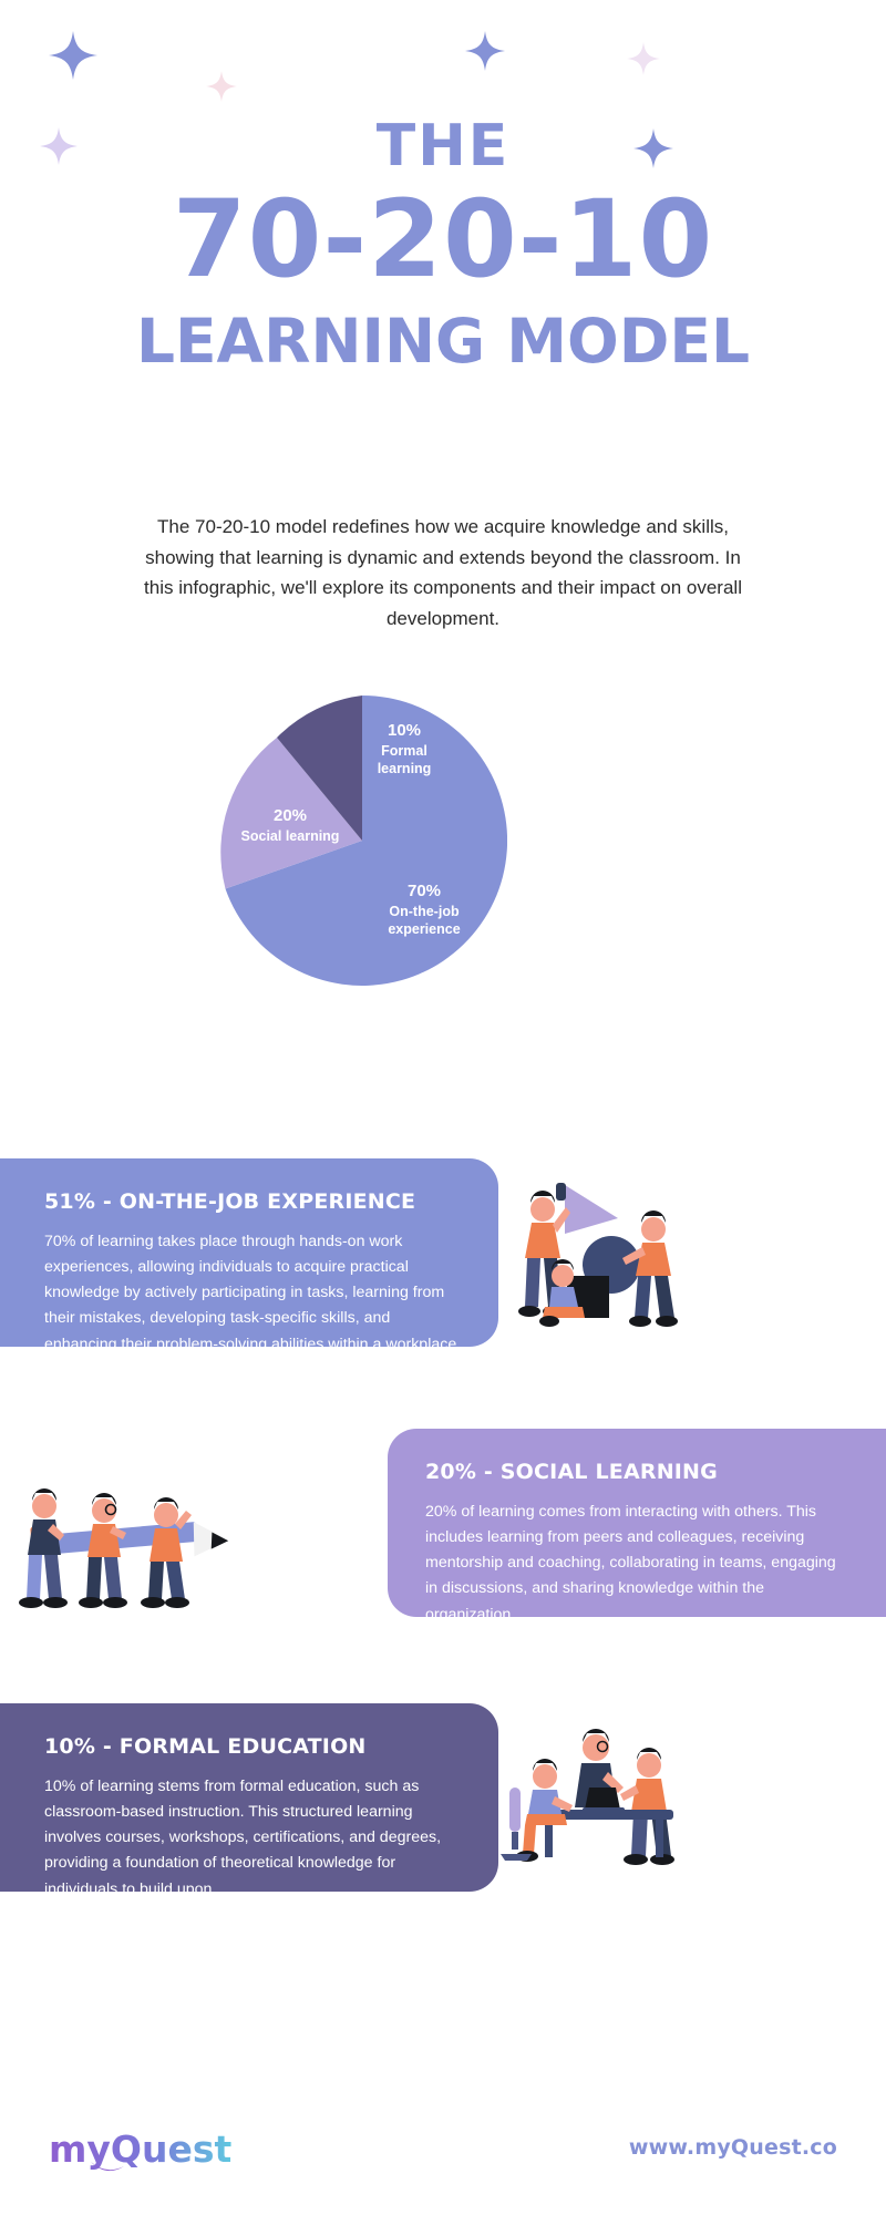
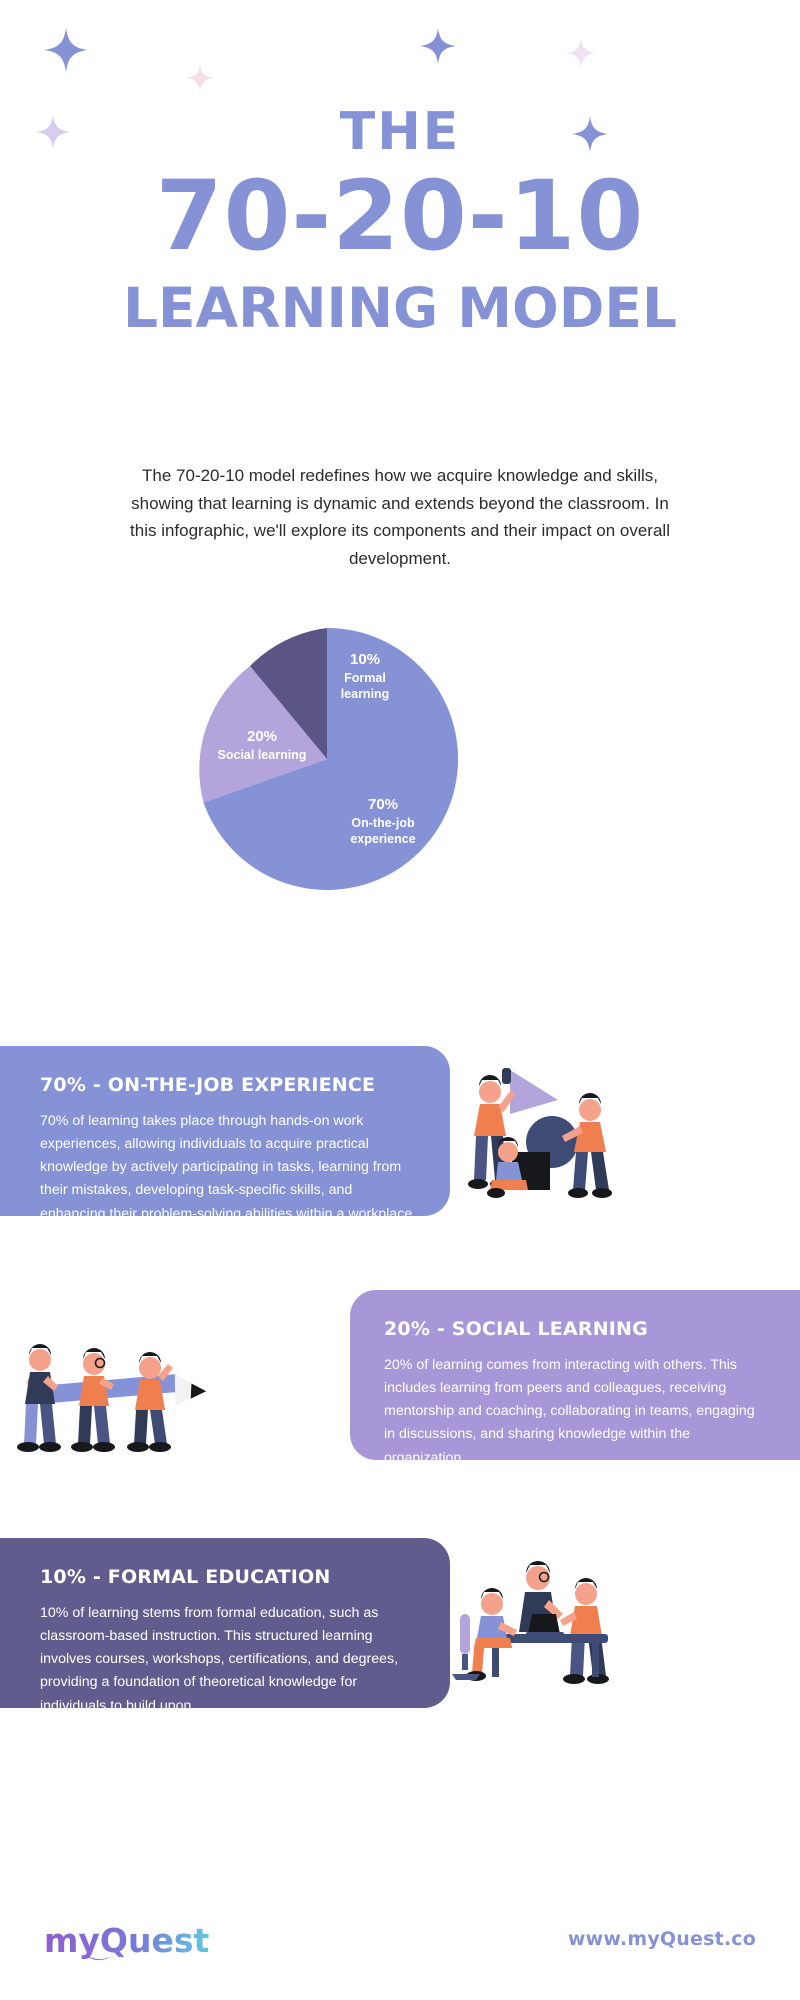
  THE
  70-20-10
  LEARNING MODEL
  The 70-20-10 model redefines how we acquire knowledge and skills, showing that learning is dynamic and extends beyond the classroom. In this infographic, we'll explore its components and their impact on overall development.
  10%
  Formal
  learning
  20%
  Social learning
  70%
  On-the-job
  experience
- 51% - ON-THE-JOB EXPERIENCE
+ 70% - ON-THE-JOB EXPERIENCE
  70% of learning takes place through hands-on work experiences, allowing individuals to acquire practical knowledge by actively participating in tasks, learning from their mistakes, developing task-specific skills, and enhancing their problem-solving abilities within a workplace
  20% - SOCIAL LEARNING
  20% of learning comes from interacting with others. This includes learning from peers and colleagues, receiving mentorship and coaching, collaborating in teams, engaging in discussions, and sharing knowledge within the organization.
  10% - FORMAL EDUCATION
  10% of learning stems from formal education, such as classroom-based instruction. This structured learning involves courses, workshops, certifications, and degrees, providing a foundation of theoretical knowledge for individuals to build upon.
  myQuest
  www.myQuest.co
